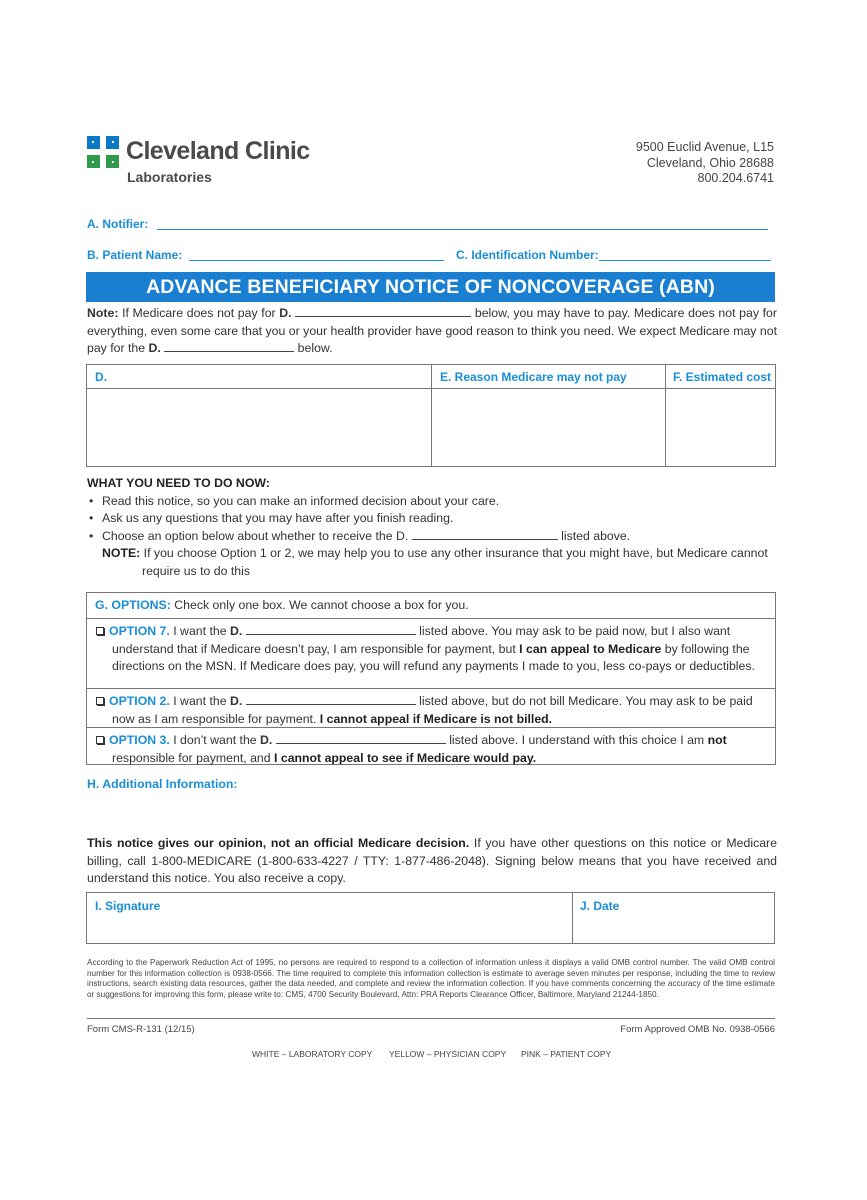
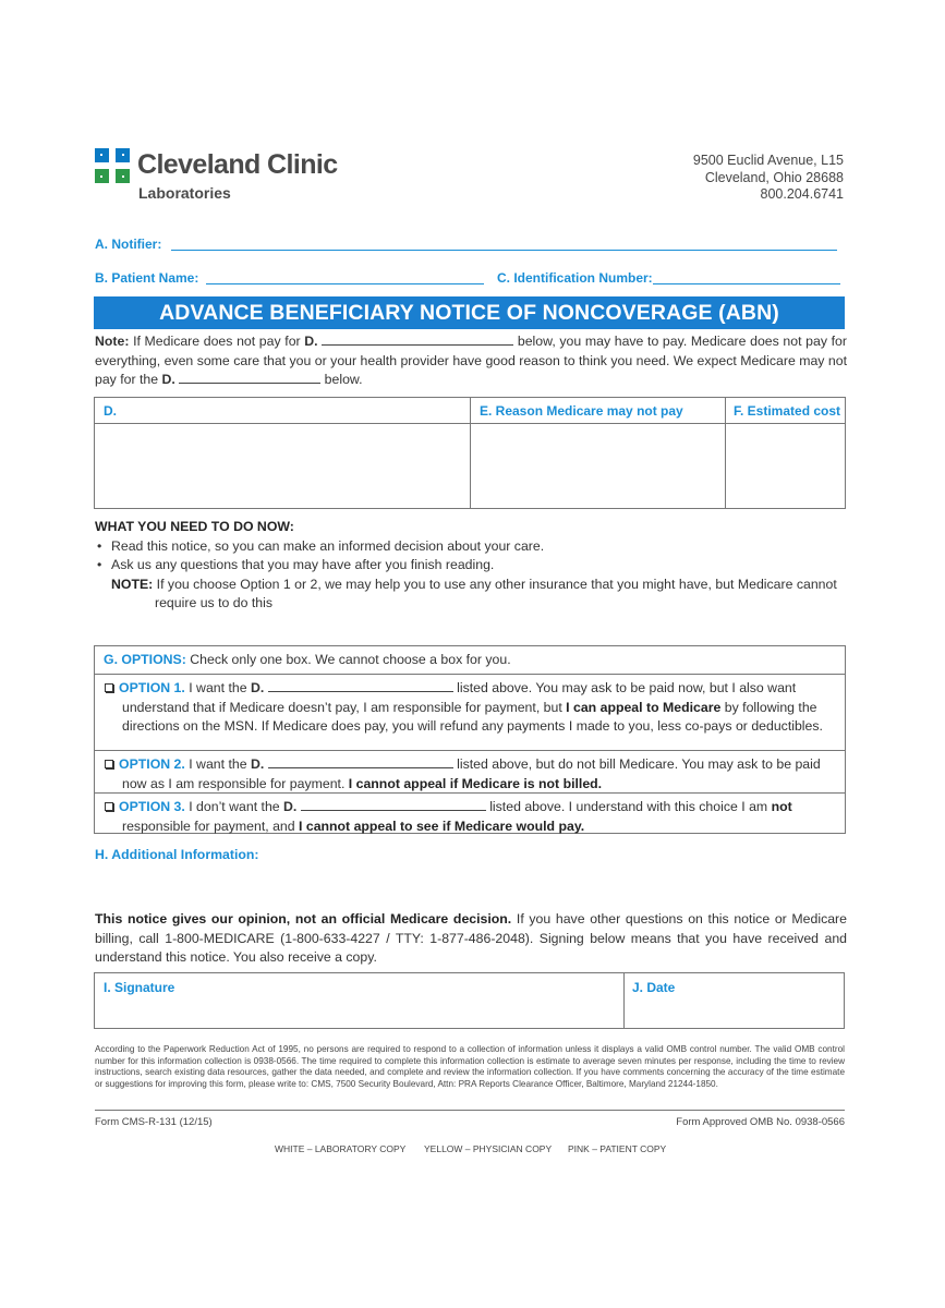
  Cleveland Clinic
  Laboratories
  9500 Euclid Avenue, L15
  Cleveland, Ohio 28688
  800.204.6741
  A. Notifier:
  B. Patient Name:
  C. Identification Number:
  ADVANCE BENEFICIARY NOTICE OF NONCOVERAGE (ABN)
  Note: If Medicare does not pay for D. below, you may have to pay. Medicare does not pay for everything, even some care that you or your health provider have good reason to think you need. We expect Medicare may not pay for the D. below.
  D.
  E. Reason Medicare may not pay
  F. Estimated cost
  WHAT YOU NEED TO DO NOW:
  Read this notice, so you can make an informed decision about your care.
  Ask us any questions that you may have after you finish reading.
- Choose an option below about whether to receive the D. listed above.
  NOTE: If you choose Option 1 or 2, we may help you to use any other insurance that you might have, but Medicare cannot
  require us to do this
  G. OPTIONS: Check only one box. We cannot choose a box for you.
- OPTION 7. I want the D. listed above. You may ask to be paid now, but I also want
+ OPTION 1. I want the D. listed above. You may ask to be paid now, but I also want
  understand that if Medicare doesn’t pay, I am responsible for payment, but I can appeal to Medicare by following the
  directions on the MSN. If Medicare does pay, you will refund any payments I made to you, less co-pays or deductibles.
  OPTION 2. I want the D. listed above, but do not bill Medicare. You may ask to be paid
  now as I am responsible for payment. I cannot appeal if Medicare is not billed.
  OPTION 3. I don’t want the D. listed above. I understand with this choice I am not
  responsible for payment, and I cannot appeal to see if Medicare would pay.
  H. Additional Information:
  This notice gives our opinion, not an official Medicare decision. If you have other questions on this notice or Medicare billing, call 1-800-MEDICARE (1-800-633-4227 / TTY: 1-877-486-2048). Signing below means that you have received and understand this notice. You also receive a copy.
  I. Signature
  J. Date
- According to the Paperwork Reduction Act of 1995, no persons are required to respond to a collection of information unless it displays a valid OMB control number. The valid OMB control number for this information collection is 0938-0566. The time required to complete this information collection is estimate to average seven minutes per response, including the time to review instructions, search existing data resources, gather the data needed, and complete and review the information collection. If you have comments concerning the accuracy of the time estimate or suggestions for improving this form, please write to: CMS, 4700 Security Boulevard, Attn: PRA Reports Clearance Officer, Baltimore, Maryland 21244-1850.
+ According to the Paperwork Reduction Act of 1995, no persons are required to respond to a collection of information unless it displays a valid OMB control number. The valid OMB control number for this information collection is 0938-0566. The time required to complete this information collection is estimate to average seven minutes per response, including the time to review instructions, search existing data resources, gather the data needed, and complete and review the information collection. If you have comments concerning the accuracy of the time estimate or suggestions for improving this form, please write to: CMS, 7500 Security Boulevard, Attn: PRA Reports Clearance Officer, Baltimore, Maryland 21244-1850.
  Form CMS-R-131 (12/15)
  Form Approved OMB No. 0938-0566
  WHITE – LABORATORY COPY
  YELLOW – PHYSICIAN COPY
  PINK – PATIENT COPY
